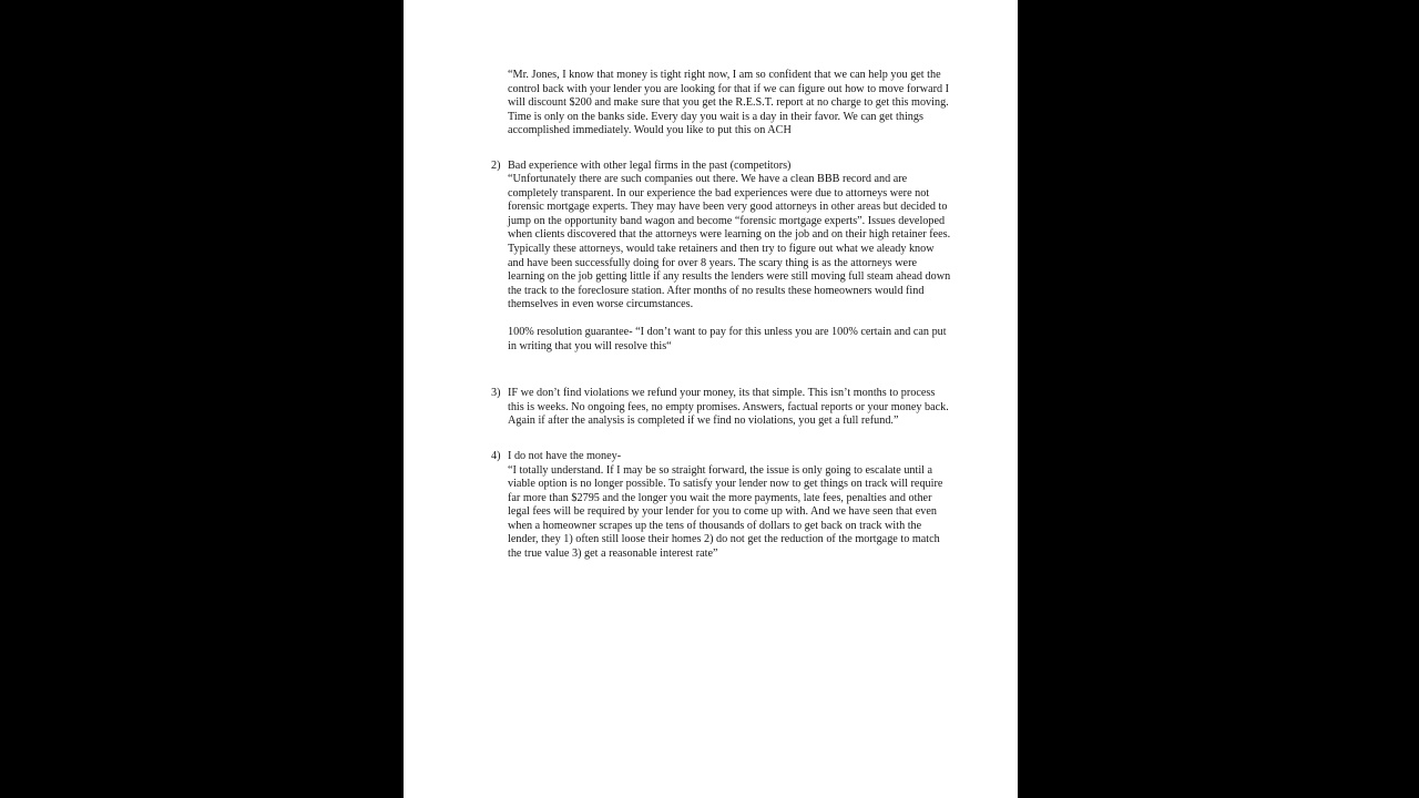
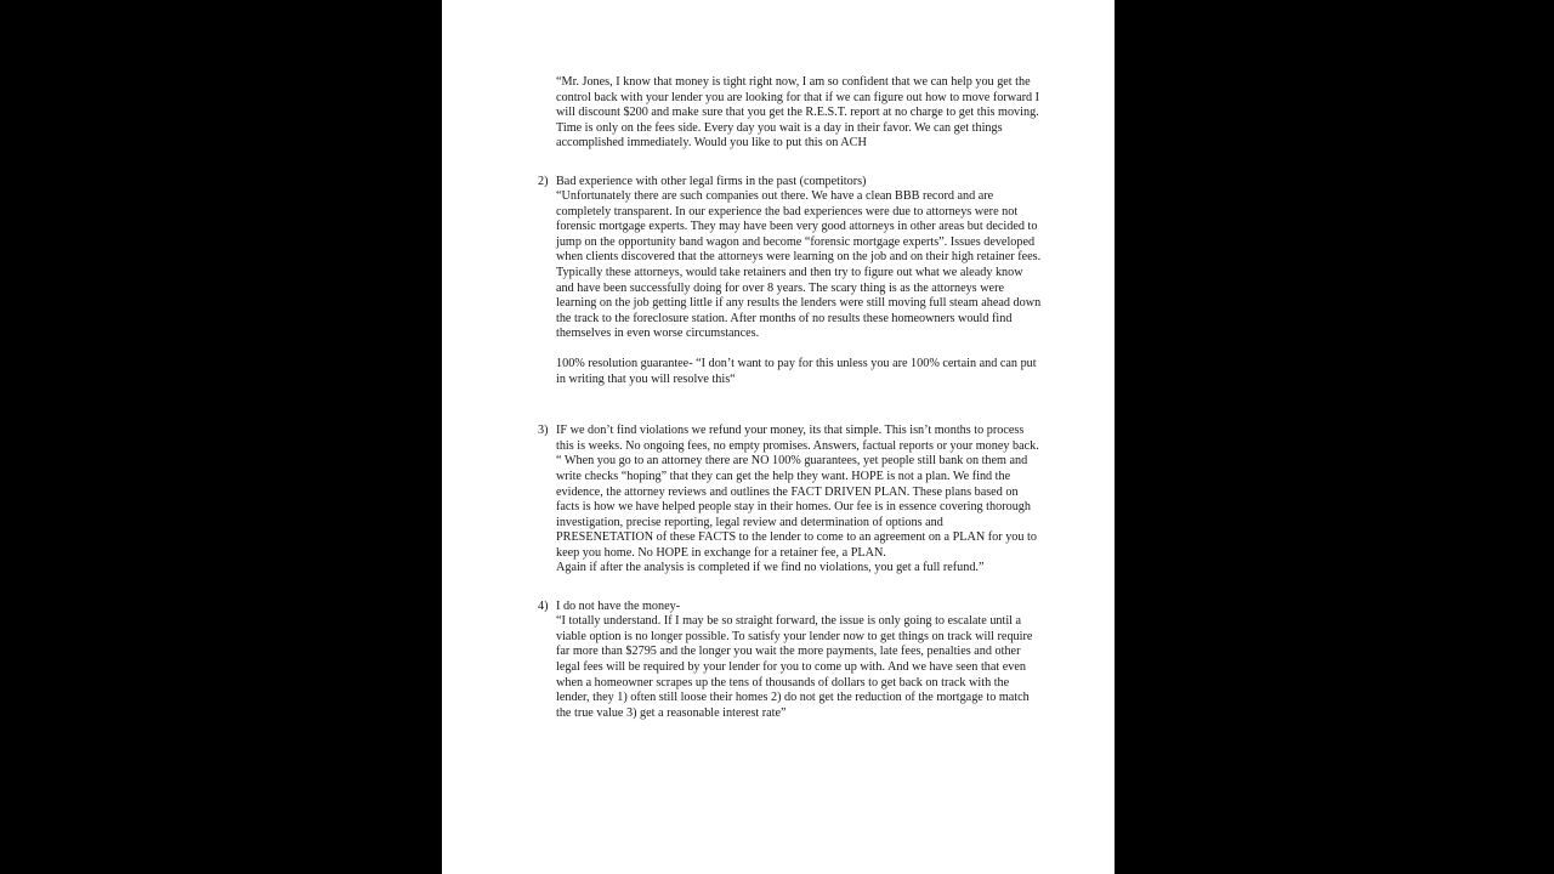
- “Mr. Jones, I know that money is tight right now, I am so confident that we can help you get the control back with your lender you are looking for that if we can figure out how to move forward I will discount $200 and make sure that you get the R.E.S.T. report at no charge to get this moving. Time is only on the banks side. Every day you wait is a day in their favor. We can get things accomplished immediately. Would you like to put this on ACH
+ “Mr. Jones, I know that money is tight right now, I am so confident that we can help you get the control back with your lender you are looking for that if we can figure out how to move forward I will discount $200 and make sure that you get the R.E.S.T. report at no charge to get this moving. Time is only on the fees side. Every day you wait is a day in their favor. We can get things accomplished immediately. Would you like to put this on ACH
  2)
  Bad experience with other legal firms in the past (competitors)
  “Unfortunately there are such companies out there. We have a clean BBB record and are completely transparent. In our experience the bad experiences were due to attorneys were not forensic mortgage experts. They may have been very good attorneys in other areas but decided to jump on the opportunity band wagon and become “forensic mortgage experts”. Issues developed when clients discovered that the attorneys were learning on the job and on their high retainer fees. Typically these attorneys, would take retainers and then try to figure out what we aleady know and have been successfully doing for over 8 years. The scary thing is as the attorneys were learning on the job getting little if any results the lenders were still moving full steam ahead down the track to the foreclosure station. After months of no results these homeowners would find themselves in even worse circumstances.
  100% resolution guarantee- “I don’t want to pay for this unless you are 100% certain and can put in writing that you will resolve this“
  3)
  IF we don’t find violations we refund your money, its that simple. This isn’t months to process this is weeks. No ongoing fees, no empty promises. Answers, factual reports or your money back.
+ “ When you go to an attorney there are NO 100% guarantees, yet people still bank on them and write checks “hoping” that they can get the help they want. HOPE is not a plan. We find the evidence, the attorney reviews and outlines the FACT DRIVEN PLAN. These plans based on facts is how we have helped people stay in their homes. Our fee is in essence covering thorough investigation, precise reporting, legal review and determination of options and PRESENETATION of these FACTS to the lender to come to an agreement on a PLAN for you to keep you home. No HOPE in exchange for a retainer fee, a PLAN.
  Again if after the analysis is completed if we find no violations, you get a full refund.”
  4)
  I do not have the money-
  “I totally understand. If I may be so straight forward, the issue is only going to escalate until a viable option is no longer possible. To satisfy your lender now to get things on track will require far more than $2795 and the longer you wait the more payments, late fees, penalties and other legal fees will be required by your lender for you to come up with. And we have seen that even when a homeowner scrapes up the tens of thousands of dollars to get back on track with the lender, they 1) often still loose their homes 2) do not get the reduction of the mortgage to match the true value 3) get a reasonable interest rate”
